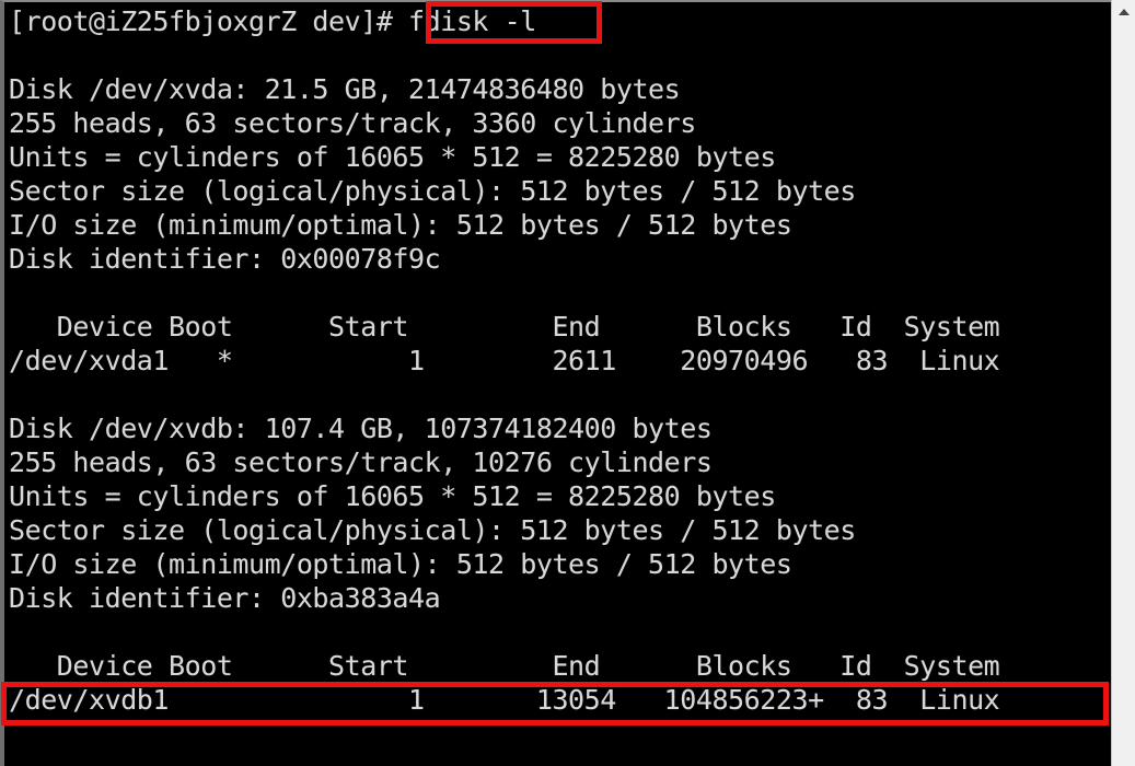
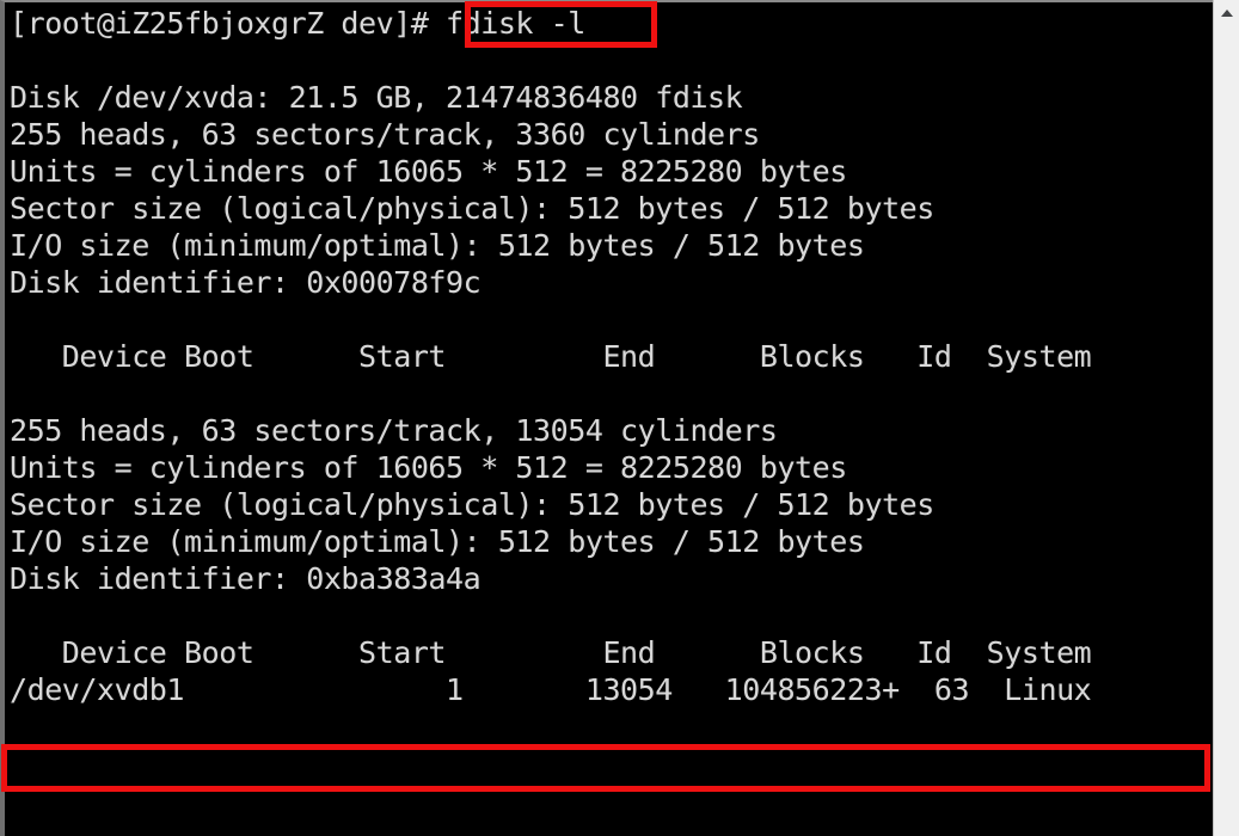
  [root@iZ25fbjoxgrZ dev]# fdisk -l
- Disk /dev/xvda: 21.5 GB, 21474836480 bytes
+ Disk /dev/xvda: 21.5 GB, 21474836480 fdisk
  255 heads, 63 sectors/track, 3360 cylinders
  Units = cylinders of 16065 * 512 = 8225280 bytes
  Sector size (logical/physical): 512 bytes / 512 bytes
  I/O size (minimum/optimal): 512 bytes / 512 bytes
  Disk identifier: 0x00078f9c
  Device Boot Start End Blocks Id System
- /dev/xvda1 * 1 2611 20970496 83 Linux
- Disk /dev/xvdb: 107.4 GB, 107374182400 bytes
- 255 heads, 63 sectors/track, 10276 cylinders
+ 255 heads, 63 sectors/track, 13054 cylinders
  Units = cylinders of 16065 * 512 = 8225280 bytes
  Sector size (logical/physical): 512 bytes / 512 bytes
  I/O size (minimum/optimal): 512 bytes / 512 bytes
  Disk identifier: 0xba383a4a
  Device Boot Start End Blocks Id System
- /dev/xvdb1 1 13054 104856223+ 83 Linux
+ /dev/xvdb1 1 13054 104856223+ 63 Linux
